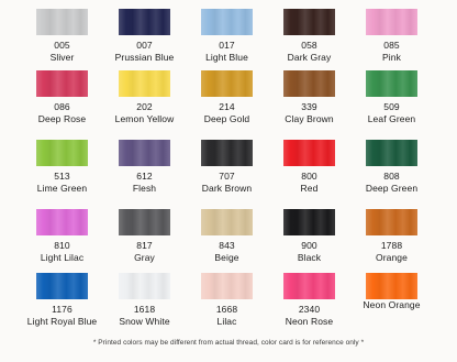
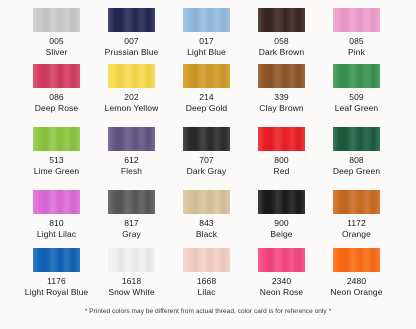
  005
  Sliver
  007
  Prussian Blue
  017
  Light Blue
  058
- Dark Gray
+ Dark Brown
  085
  Pink
  086
  Deep Rose
  202
  Lemon Yellow
  214
  Deep Gold
  339
  Clay Brown
  509
  Leaf Green
  513
  Lime Green
  612
  Flesh
  707
- Dark Brown
+ Dark Gray
  800
  Red
  808
  Deep Green
  810
  Light Lilac
  817
  Gray
  843
- Beige
+ Black
  900
- Black
+ Beige
- 1788
+ 1172
  Orange
  1176
  Light Royal Blue
  1618
  Snow White
  1668
  Lilac
  2340
  Neon Rose
+ 2480
  Neon Orange
